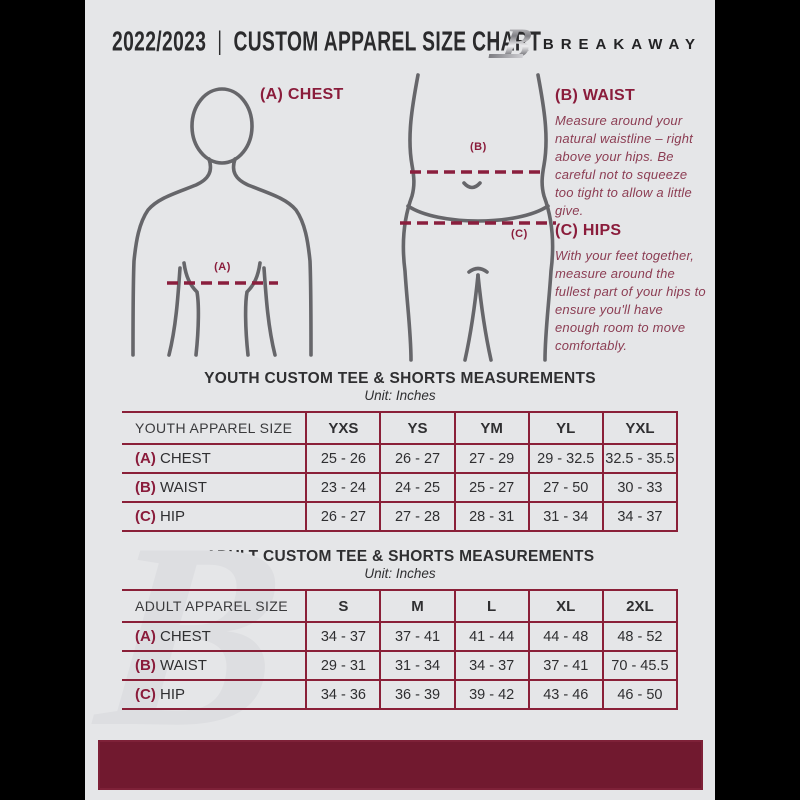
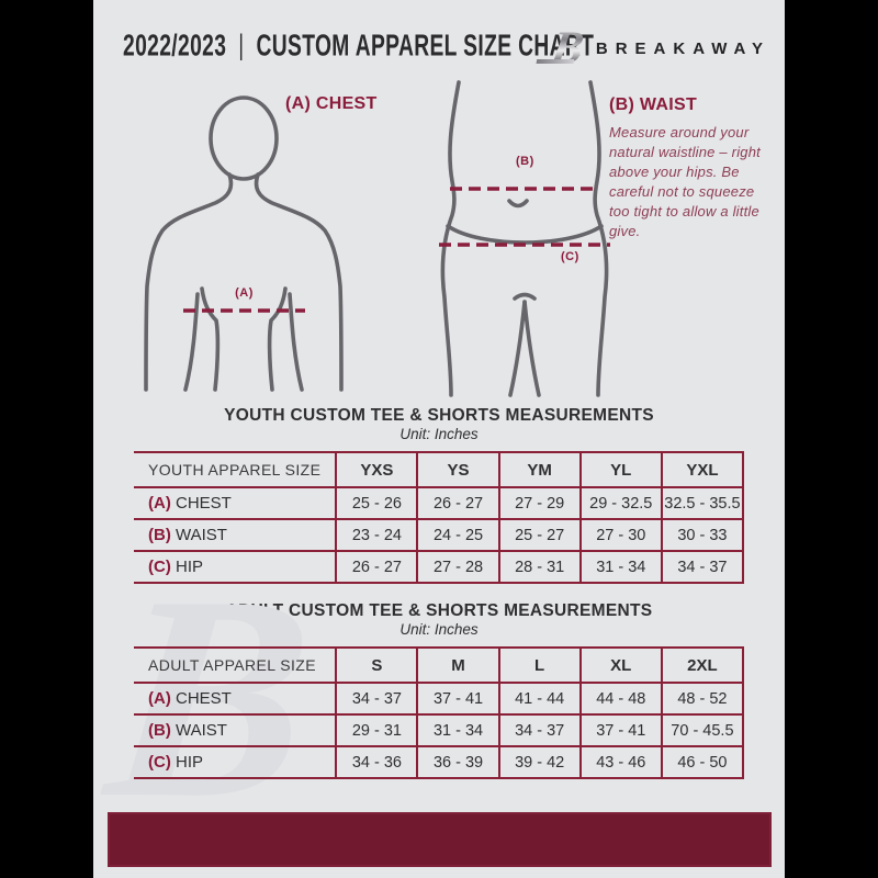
  2022/2023
  |
  CUSTOM APPAREL SIZE CHT
  BREAKAWAY
  (A)
  (B)
  (C)
  (A) CHEST
  (B) WAIST
  Measure around your natural waistline – right above your hips. Be careful not to squeeze too tight to allow a little give.
- (C) HIPS
- With your feet together, measure around the fullest part of your hips to ensure you'll have enough room to move comfortably.
  YOUTH CUSTOM TEE & SHORTS MEASUREMENTS
  Unit: Inches
  YOUTH APPAREL SIZE	YXS	YS	YM	YL	YXL
  (A) CHEST	25 - 26	26 - 27	27 - 29	29 - 32.5	32.5 - 35.5
- (B) WAIST	23 - 24	24 - 25	25 - 27	27 - 50	30 - 33
+ (B) WAIST	23 - 24	24 - 25	25 - 27	27 - 30	30 - 33
  (C) HIP	26 - 27	27 - 28	28 - 31	31 - 34	34 - 37
  ADULT CUSTOM TEE & SHORTS MEASUREMENTS
  Unit: Inches
  ADULT APPAREL SIZE	S	M	L	XL	2XL
  (A) CHEST	34 - 37	37 - 41	41 - 44	44 - 48	48 - 52
  (B) WAIST	29 - 31	31 - 34	34 - 37	37 - 41	70 - 45.5
  (C) HIP	34 - 36	36 - 39	39 - 42	43 - 46	46 - 50
